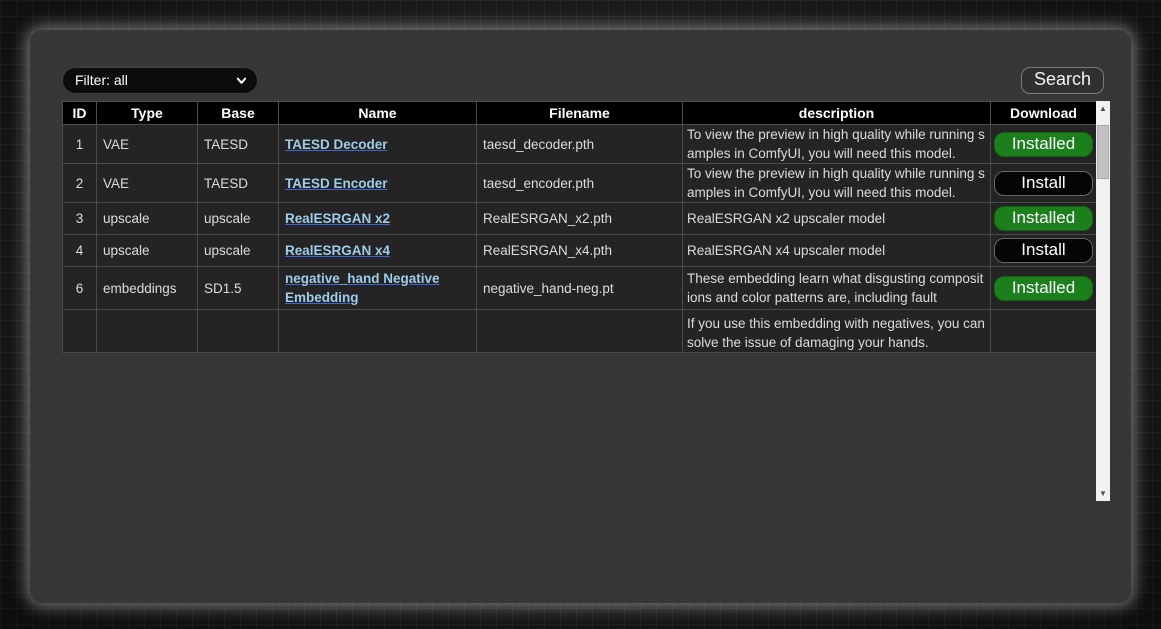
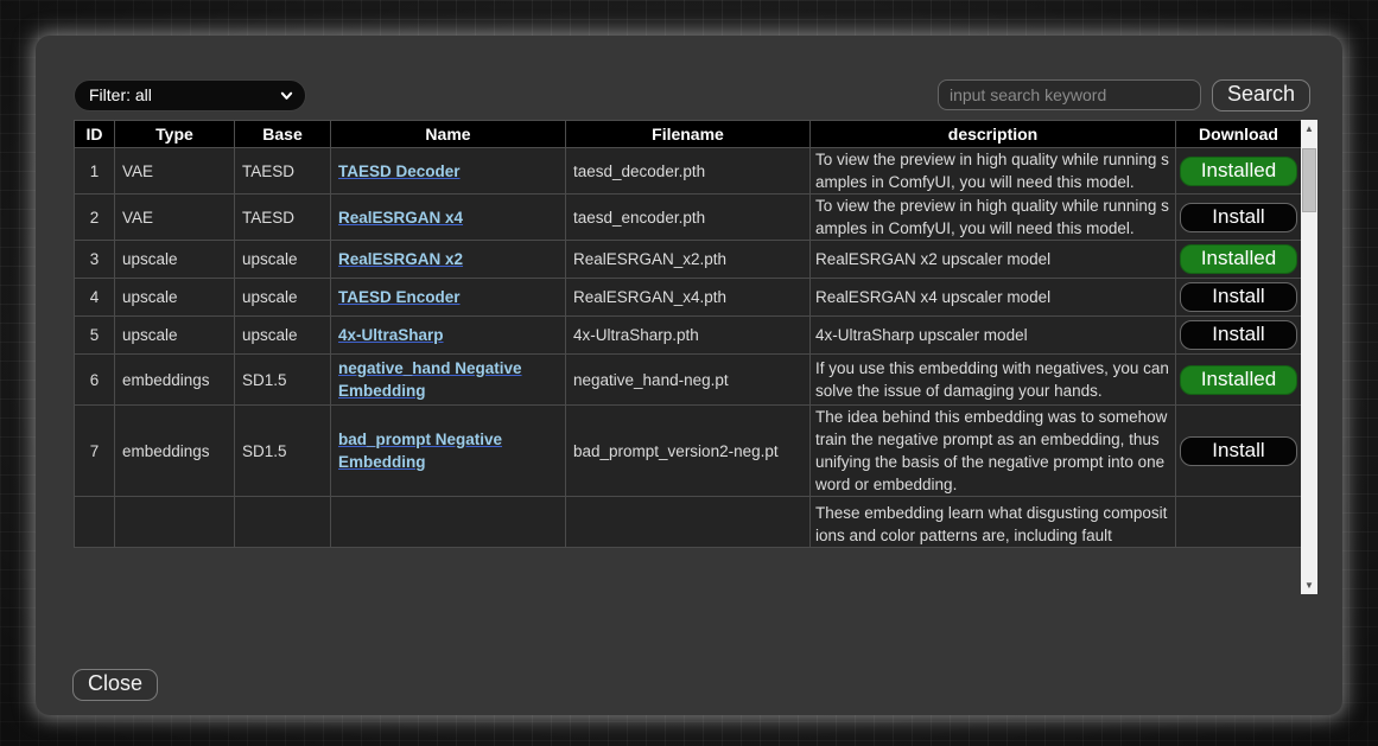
  Filter: all
+ input search keyword
  Search
  ID	Type	Base	Name	Filename	description	Download
  1	VAE	TAESD	TAESD Decoder	taesd_decoder.pth	To view the preview in high quality while running samples in ComfyUI, you will need this model.	Installed
- 2	VAE	TAESD	TAESD Encoder	taesd_encoder.pth	To view the preview in high quality while running samples in ComfyUI, you will need this model.	Install
+ 2	VAE	TAESD	RealESRGAN x4	taesd_encoder.pth	To view the preview in high quality while running samples in ComfyUI, you will need this model.	Install
  3	upscale	upscale	RealESRGAN x2	RealESRGAN_x2.pth	RealESRGAN x2 upscaler model	Installed
- 4	upscale	upscale	RealESRGAN x4	RealESRGAN_x4.pth	RealESRGAN x4 upscaler model	Install
+ 4	upscale	upscale	TAESD Encoder	RealESRGAN_x4.pth	RealESRGAN x4 upscaler model	Install
+ 5	upscale	upscale	4x-UltraSharp	4x-UltraSharp.pth	4x-UltraSharp upscaler model	Install
- 6	embeddings	SD1.5	negative_hand Negative Embedding	negative_hand-neg.pt	These embedding learn what disgusting compositions and color patterns are, including fault	Installed
+ 6	embeddings	SD1.5	negative_hand Negative Embedding	negative_hand-neg.pt	If you use this embedding with negatives, you can solve the issue of damaging your hands.	Installed
+ 7	embeddings	SD1.5	bad_prompt Negative Embedding	bad_prompt_version2-neg.pt	The idea behind this embedding was to somehow train the negative prompt as an embedding, thus unifying the basis of the negative prompt into one word or embedding.	Install
- 					If you use this embedding with negatives, you can solve the issue of damaging your hands.
+ 					These embedding learn what disgusting compositions and color patterns are, including fault
  ▲
  ▼
+ Close
